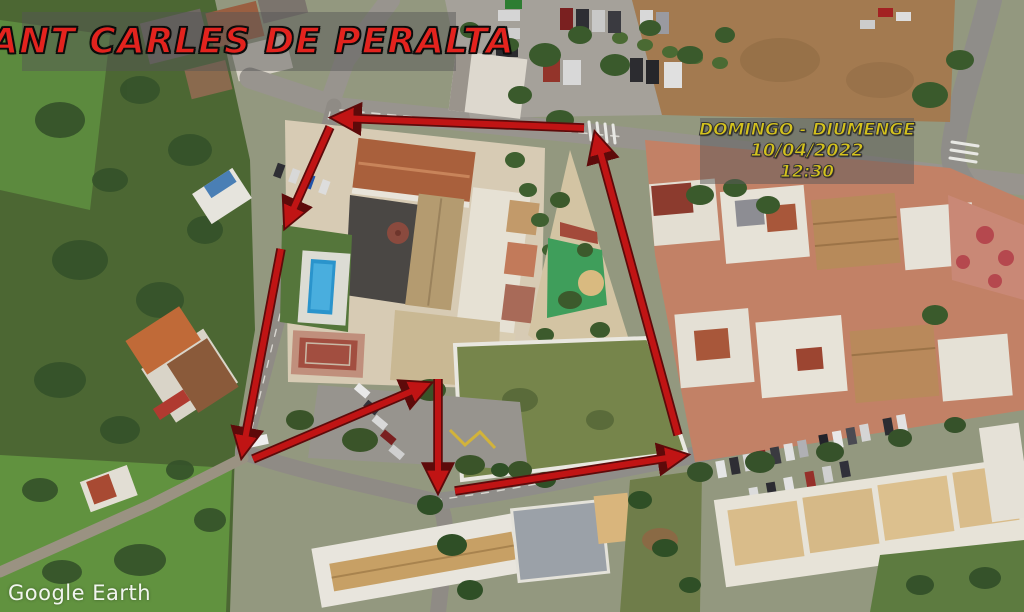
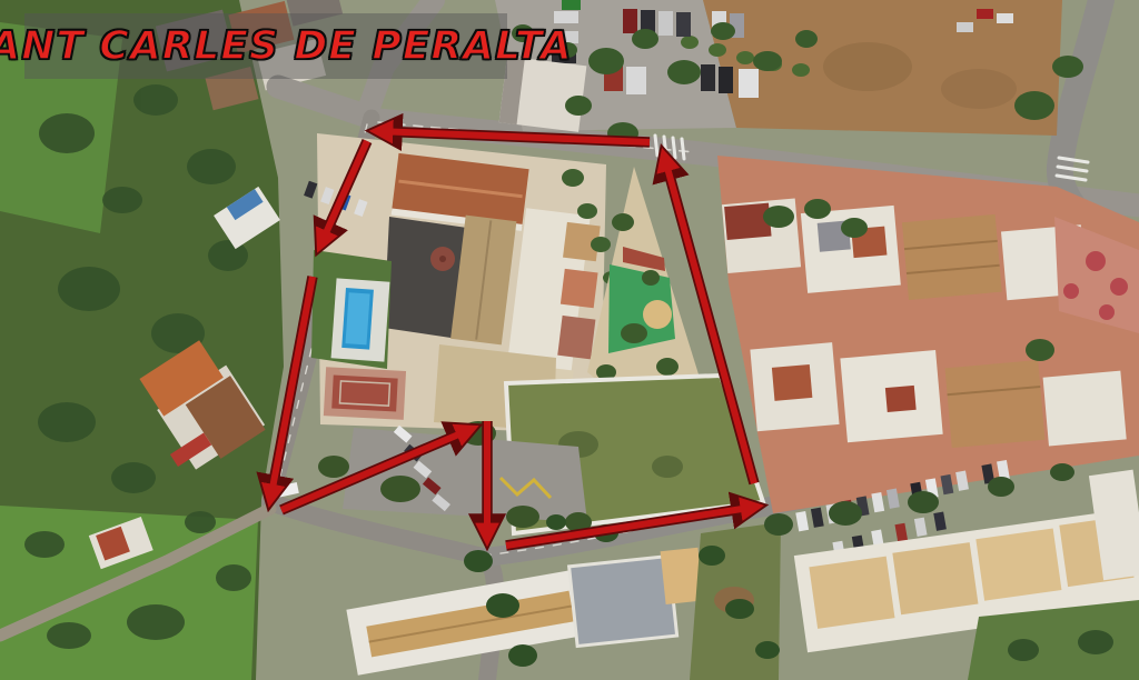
  ANT CARLES DE PERALTA
- DOMINGO - DIUMENGE
- 10/04/2022
- 12:30
- Google Earth
